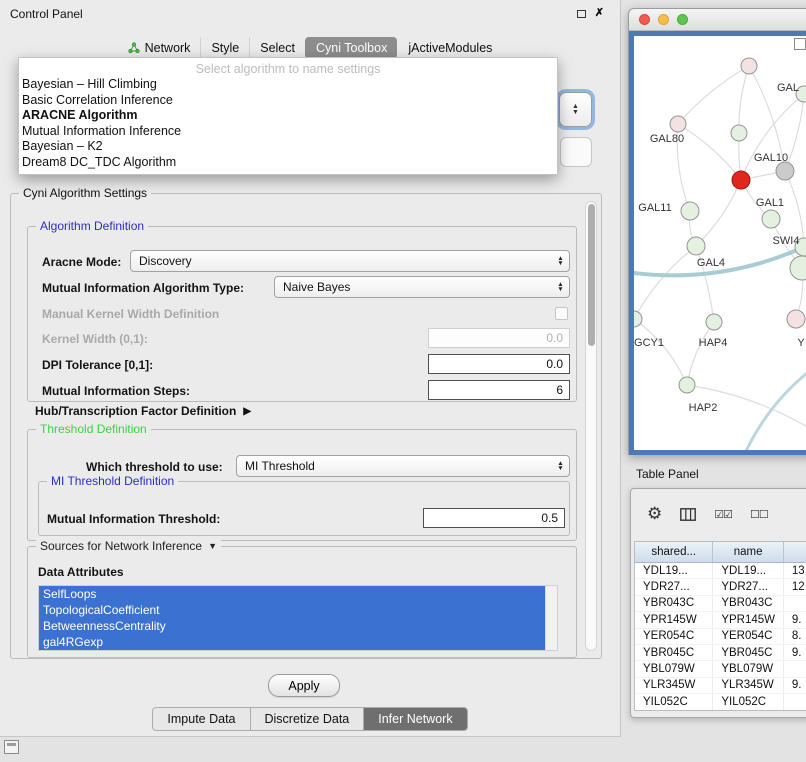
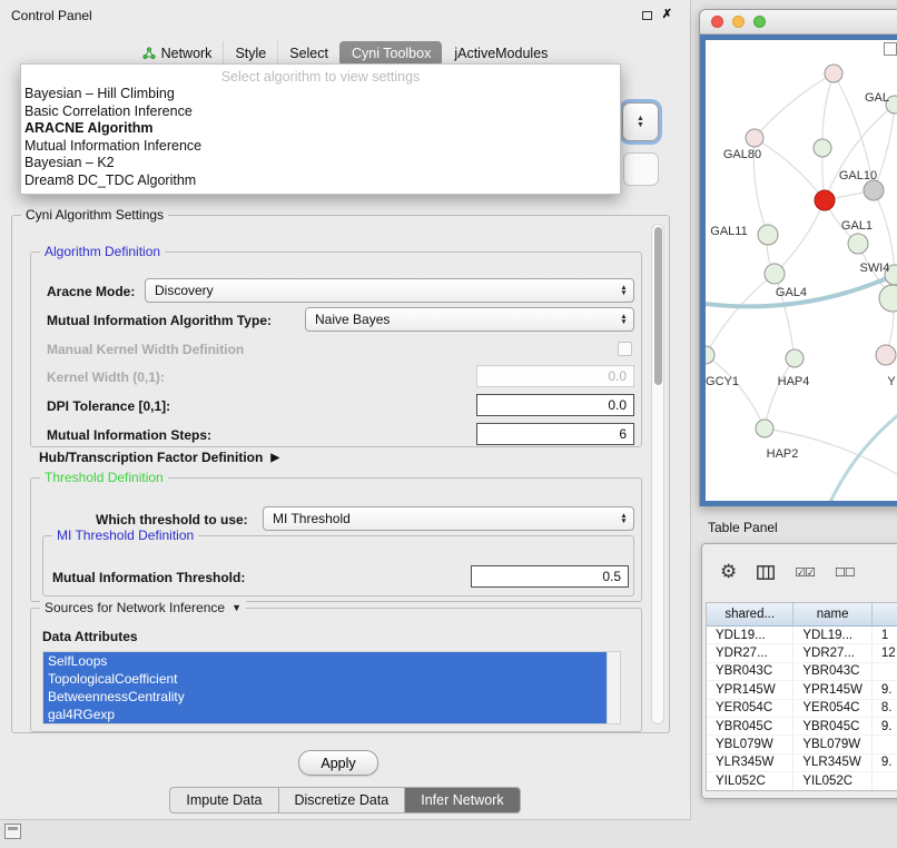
  Control Panel
  ✗
  Network
  Style
  Select
  Cyni Toolbox
  jActiveModules
- Select algorithm to name settings
+ Select algorithm to view settings
  Bayesian – Hill Climbing
  Basic Correlation Inference
  ARACNE Algorithm
  Mutual Information Inference
  Bayesian – K2
  Dream8 DC_TDC Algorithm
  Cyni Algorithm Settings
  Algorithm Definition
  Aracne Mode:
  Discovery
  Mutual Information Algorithm Type:
  Naive Bayes
  Manual Kernel Width Definition
  Kernel Width (0,1):
  0.0
  DPI Tolerance [0,1]:
  0.0
  Mutual Information Steps:
  6
  Hub/Transcription Factor Definition
  ▶
  Threshold Definition
  Which threshold to use:
  MI Threshold
  MI Threshold Definition
  Mutual Information Threshold:
  0.5
  Sources for Network Inference
  ▼
  Data Attributes
  SelfLoops
  TopologicalCoefficient
  BetweennessCentrality
  gal4RGexp
  Apply
  Impute Data
  Discretize Data
  Infer Network
  GAL
  GAL80
  GAL10
  GAL11
  GAL1
  SWI4
  GAL4
  GCY1
  HAP4
  Y
  HAP2
  Table Panel
  ⚙
  ☑☑
  ☐☐
  shared...
  name
  YDL19...
  YDL19...
- 13
+ 1
  YDR27...
  YDR27...
  12
  YBR043C
  YBR043C
  YPR145W
  YPR145W
  9.
  YER054C
  YER054C
  8.
  YBR045C
  YBR045C
  9.
  YBL079W
  YBL079W
  YLR345W
  YLR345W
  9.
  YIL052C
  YIL052C
